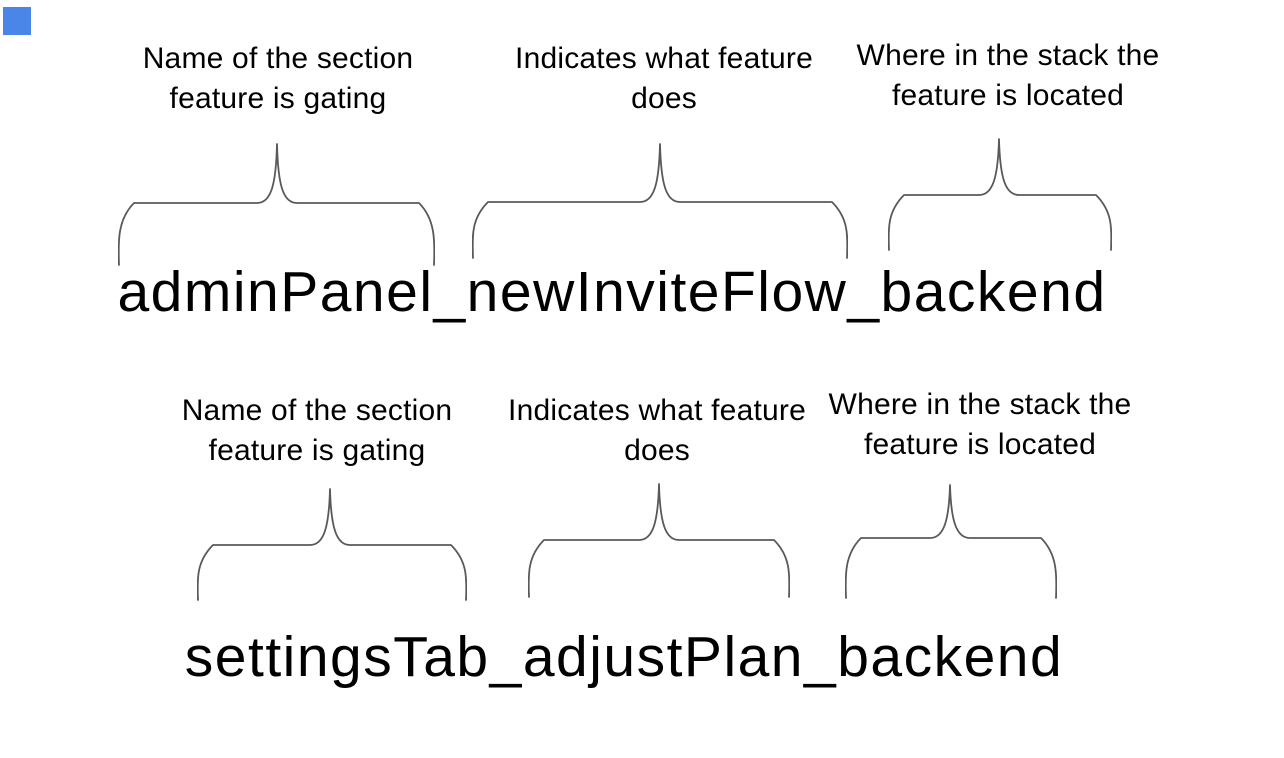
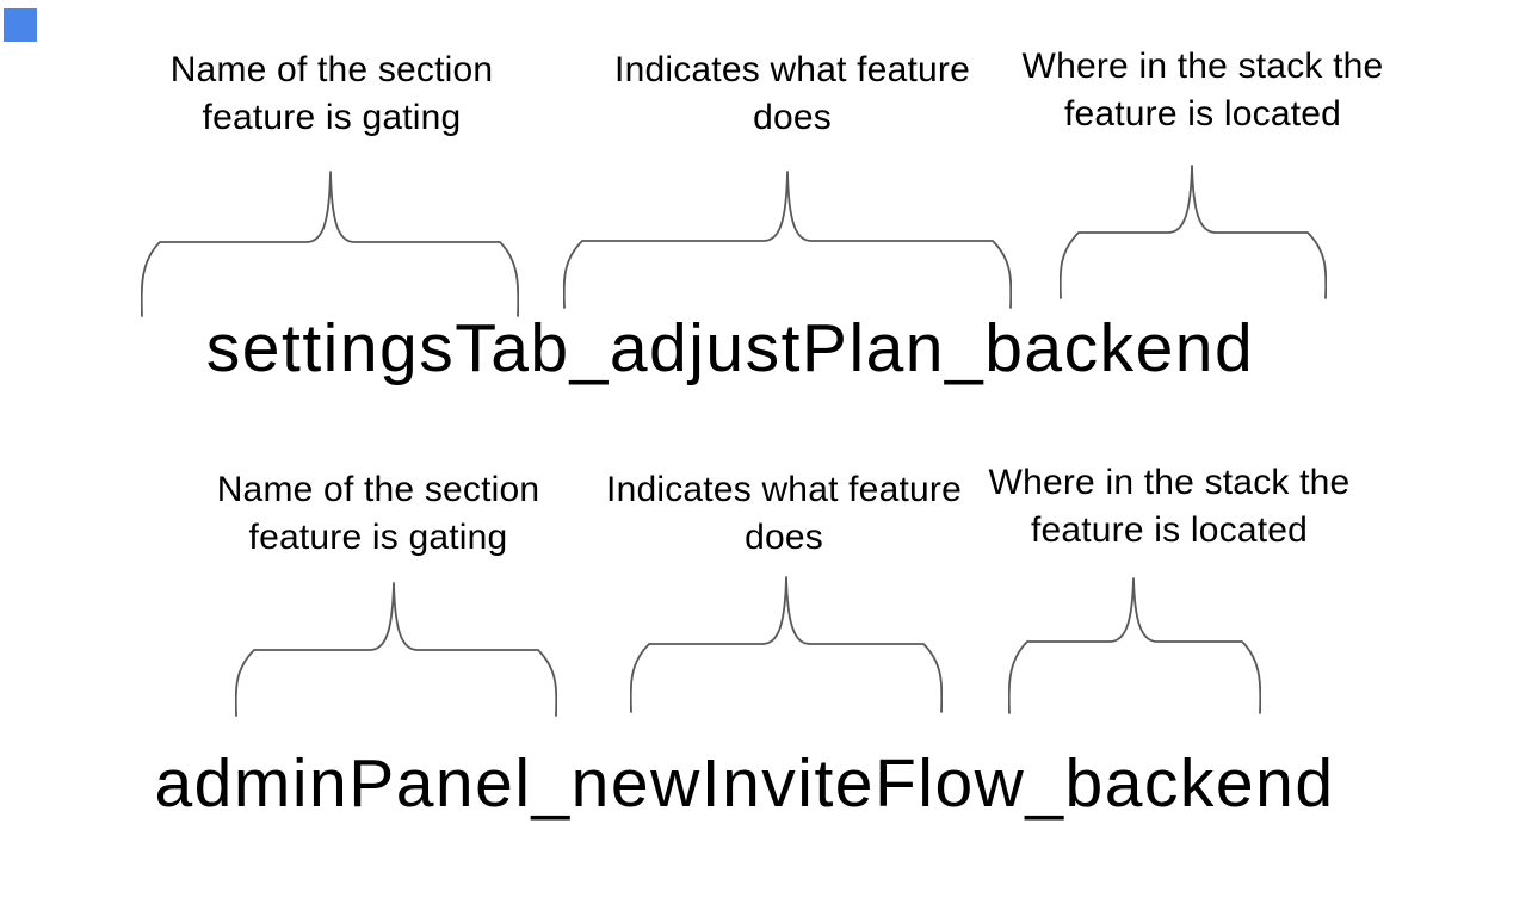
  Name of the section
  feature is gating
  Indicates what feature
  does
  Where in the stack the
  feature is located
- adminPanel_newInviteFlow_backend
+ settingsTab_adjustPlan_backend
  Name of the section
  feature is gating
  Indicates what feature
  does
  Where in the stack the
  feature is located
- settingsTab_adjustPlan_backend
+ adminPanel_newInviteFlow_backend
